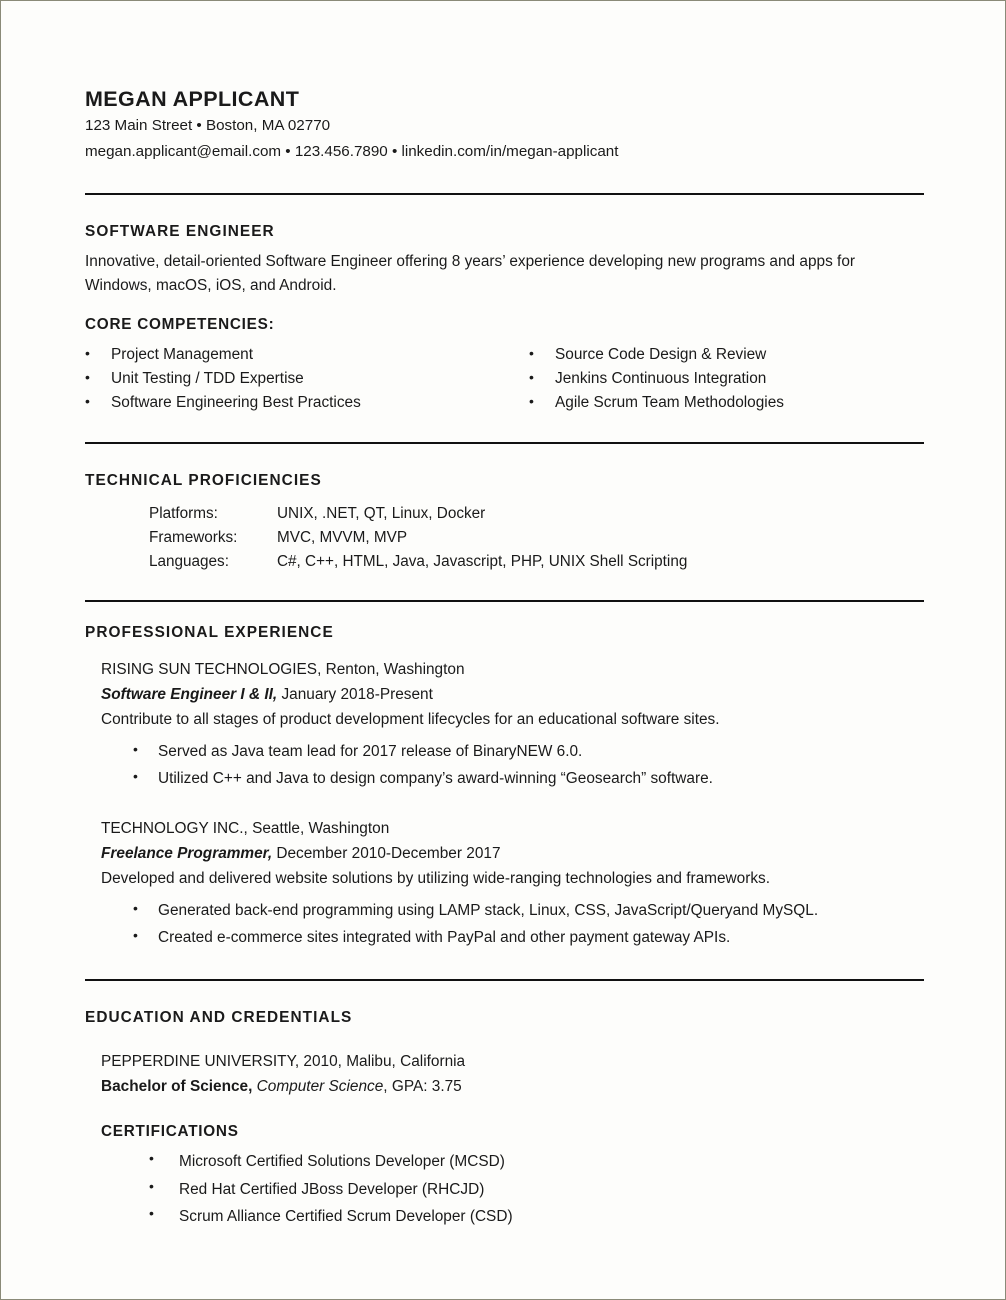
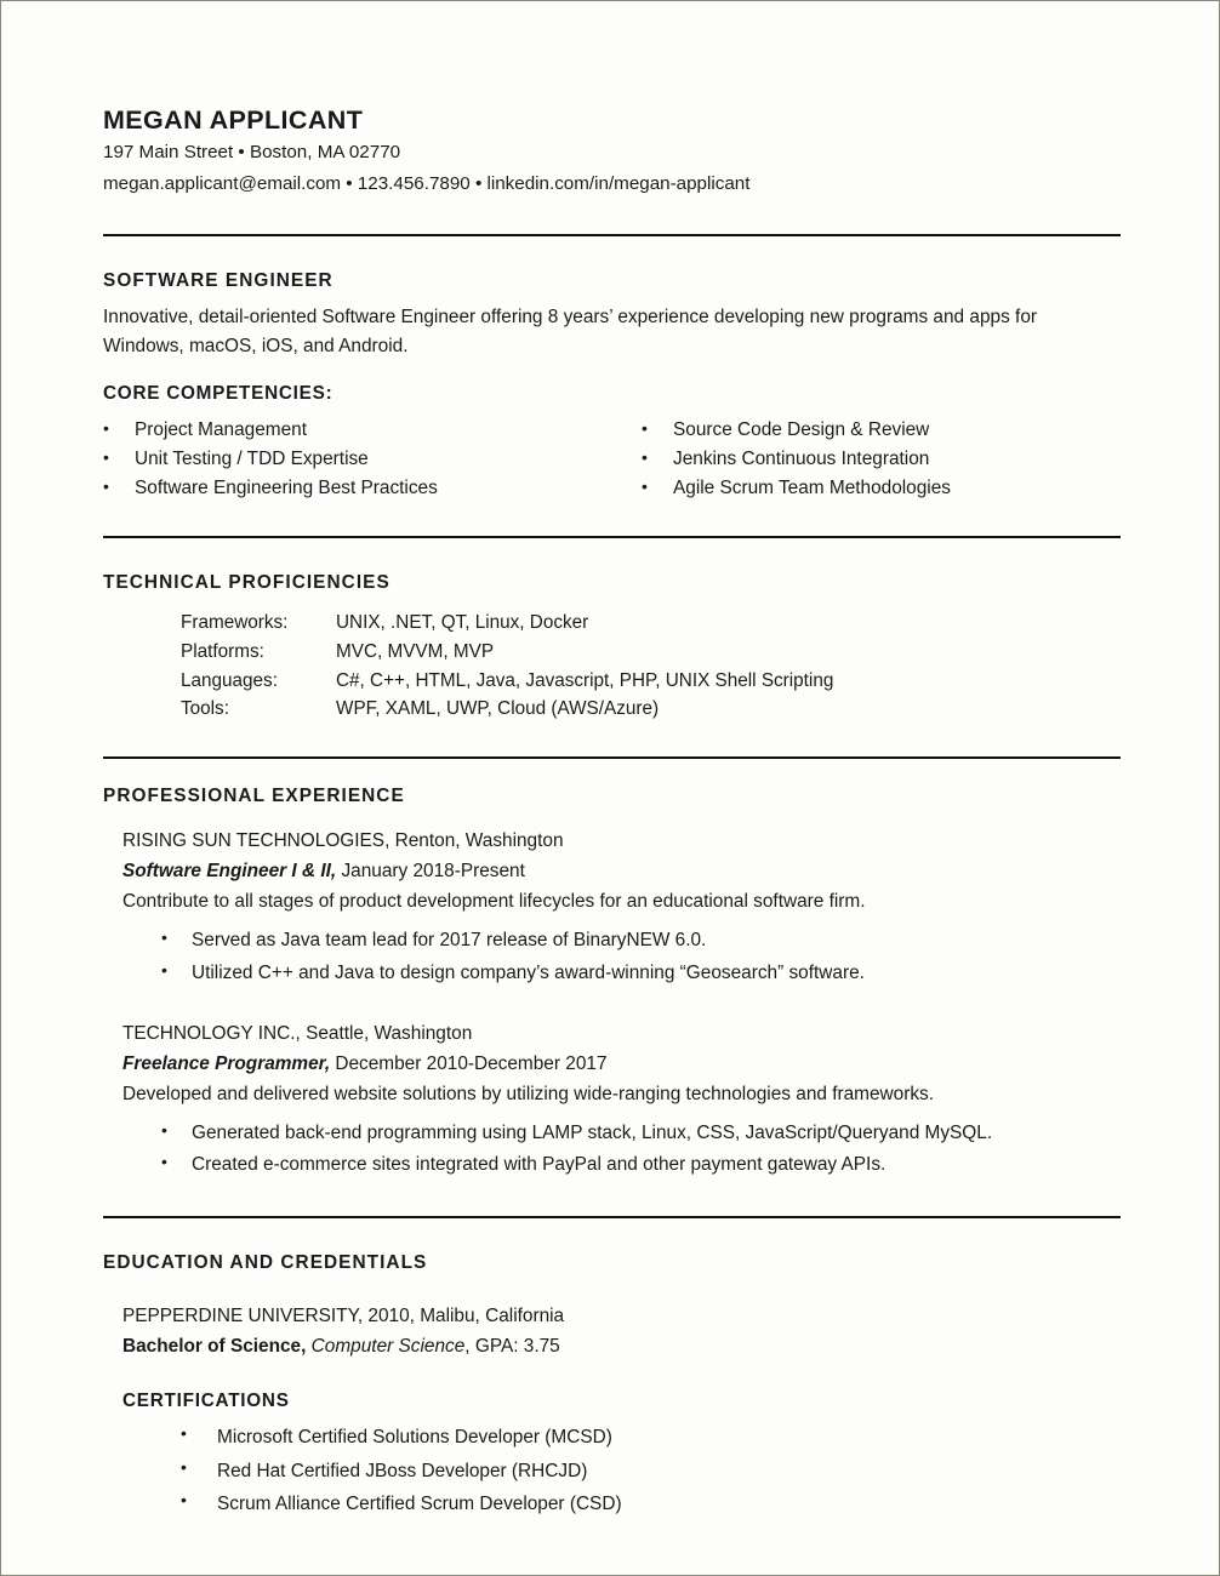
  MEGAN APPLICANT
- 123 Main Street • Boston, MA 02770
+ 197 Main Street • Boston, MA 02770
  megan.applicant@email.com • 123.456.7890 • linkedin.com/in/megan-applicant
  SOFTWARE ENGINEER
  Innovative, detail-oriented Software Engineer offering 8 years’ experience developing new programs and apps for Windows, macOS, iOS, and Android.
  CORE COMPETENCIES:
  •
  Project Management
  •
  Unit Testing / TDD Expertise
  •
  Software Engineering Best Practices
  •
  Source Code Design & Review
  •
  Jenkins Continuous Integration
  •
  Agile Scrum Team Methodologies
  TECHNICAL PROFICIENCIES
- Platforms:
+ Frameworks:
  UNIX, .NET, QT, Linux, Docker
- Frameworks:
+ Platforms:
  MVC, MVVM, MVP
  Languages:
  C#, C++, HTML, Java, Javascript, PHP, UNIX Shell Scripting
+ Tools:
+ WPF, XAML, UWP, Cloud (AWS/Azure)
  PROFESSIONAL EXPERIENCE
  RISING SUN TECHNOLOGIES, Renton, Washington
  Software Engineer I & II, January 2018-Present
- Contribute to all stages of product development lifecycles for an educational software sites.
+ Contribute to all stages of product development lifecycles for an educational software firm.
  •
  Served as Java team lead for 2017 release of BinaryNEW 6.0.
  •
  Utilized C++ and Java to design company’s award-winning “Geosearch” software.
  TECHNOLOGY INC., Seattle, Washington
  Freelance Programmer, December 2010-December 2017
  Developed and delivered website solutions by utilizing wide-ranging technologies and frameworks.
  •
  Generated back-end programming using LAMP stack, Linux, CSS, JavaScript/Queryand MySQL.
  •
  Created e-commerce sites integrated with PayPal and other payment gateway APIs.
  EDUCATION AND CREDENTIALS
  PEPPERDINE UNIVERSITY, 2010, Malibu, California
  Bachelor of Science, Computer Science, GPA: 3.75
  CERTIFICATIONS
  •
  Microsoft Certified Solutions Developer (MCSD)
  •
  Red Hat Certified JBoss Developer (RHCJD)
  •
  Scrum Alliance Certified Scrum Developer (CSD)
